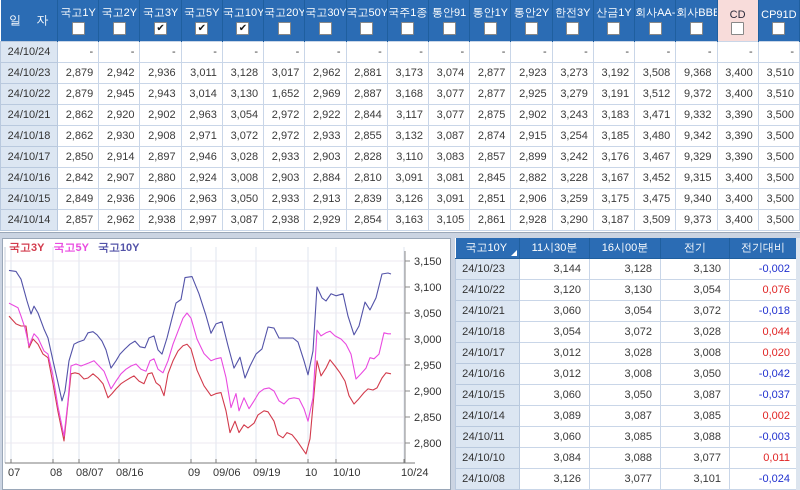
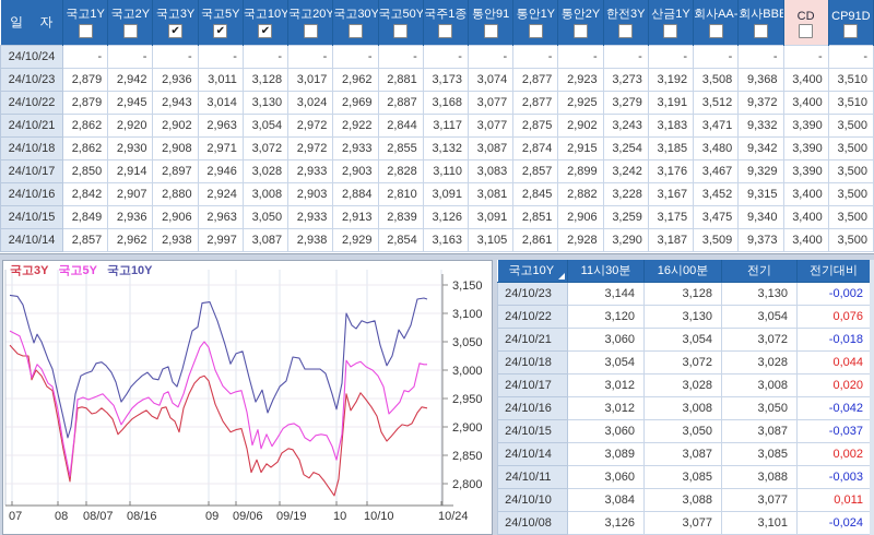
  일 자	국고1Y	국고2Y	국고3Y	국고5Y	국고10Y	국고20Y	국고30Y	국고50Y	국주1종	통안91	통안1Y	통안2Y	한전3Y	산금1Y	회사AA-	회사BB	CD	CP91D
  		✔	✔	✔
  24/10/24	-	-	-	-	-	-	-	-	-	-	-	-	-	-	-	-	-	-
  24/10/23	2,879	2,942	2,936	3,011	3,128	3,017	2,962	2,881	3,173	3,074	2,877	2,923	3,273	3,192	3,508	9,368	3,400	3,510
- 24/10/22	2,879	2,945	2,943	3,014	3,130	1,652	2,969	2,887	3,168	3,077	2,877	2,925	3,279	3,191	3,512	9,372	3,400	3,510
+ 24/10/22	2,879	2,945	2,943	3,014	3,130	3,024	2,969	2,887	3,168	3,077	2,877	2,925	3,279	3,191	3,512	9,372	3,400	3,510
  24/10/21	2,862	2,920	2,902	2,963	3,054	2,972	2,922	2,844	3,117	3,077	2,875	2,902	3,243	3,183	3,471	9,332	3,390	3,500
  24/10/18	2,862	2,930	2,908	2,971	3,072	2,972	2,933	2,855	3,132	3,087	2,874	2,915	3,254	3,185	3,480	9,342	3,390	3,500
  24/10/17	2,850	2,914	2,897	2,946	3,028	2,933	2,903	2,828	3,110	3,083	2,857	2,899	3,242	3,176	3,467	9,329	3,390	3,500
  24/10/16	2,842	2,907	2,880	2,924	3,008	2,903	2,884	2,810	3,091	3,081	2,845	2,882	3,228	3,167	3,452	9,315	3,400	3,500
  24/10/15	2,849	2,936	2,906	2,963	3,050	2,933	2,913	2,839	3,126	3,091	2,851	2,906	3,259	3,175	3,475	9,340	3,400	3,500
  24/10/14	2,857	2,962	2,938	2,997	3,087	2,938	2,929	2,854	3,163	3,105	2,861	2,928	3,290	3,187	3,509	9,373	3,400	3,500
  3,150
  3,100
  3,050
  3,000
  2,950
  2,900
  2,850
  2,800
  07
  08
  08/07
  08/16
  09
  09/06
  09/19
  10
  10/10
  10/24
  국고3Y 국고5Y 국고10Y
  국고10Y	11시30분	16시00분	전기	전기대비
  24/10/23	3,144	3,128	3,130	-0,002
  24/10/22	3,120	3,130	3,054	0,076
  24/10/21	3,060	3,054	3,072	-0,018
  24/10/18	3,054	3,072	3,028	0,044
  24/10/17	3,012	3,028	3,008	0,020
  24/10/16	3,012	3,008	3,050	-0,042
  24/10/15	3,060	3,050	3,087	-0,037
  24/10/14	3,089	3,087	3,085	0,002
  24/10/11	3,060	3,085	3,088	-0,003
  24/10/10	3,084	3,088	3,077	0,011
  24/10/08	3,126	3,077	3,101	-0,024
